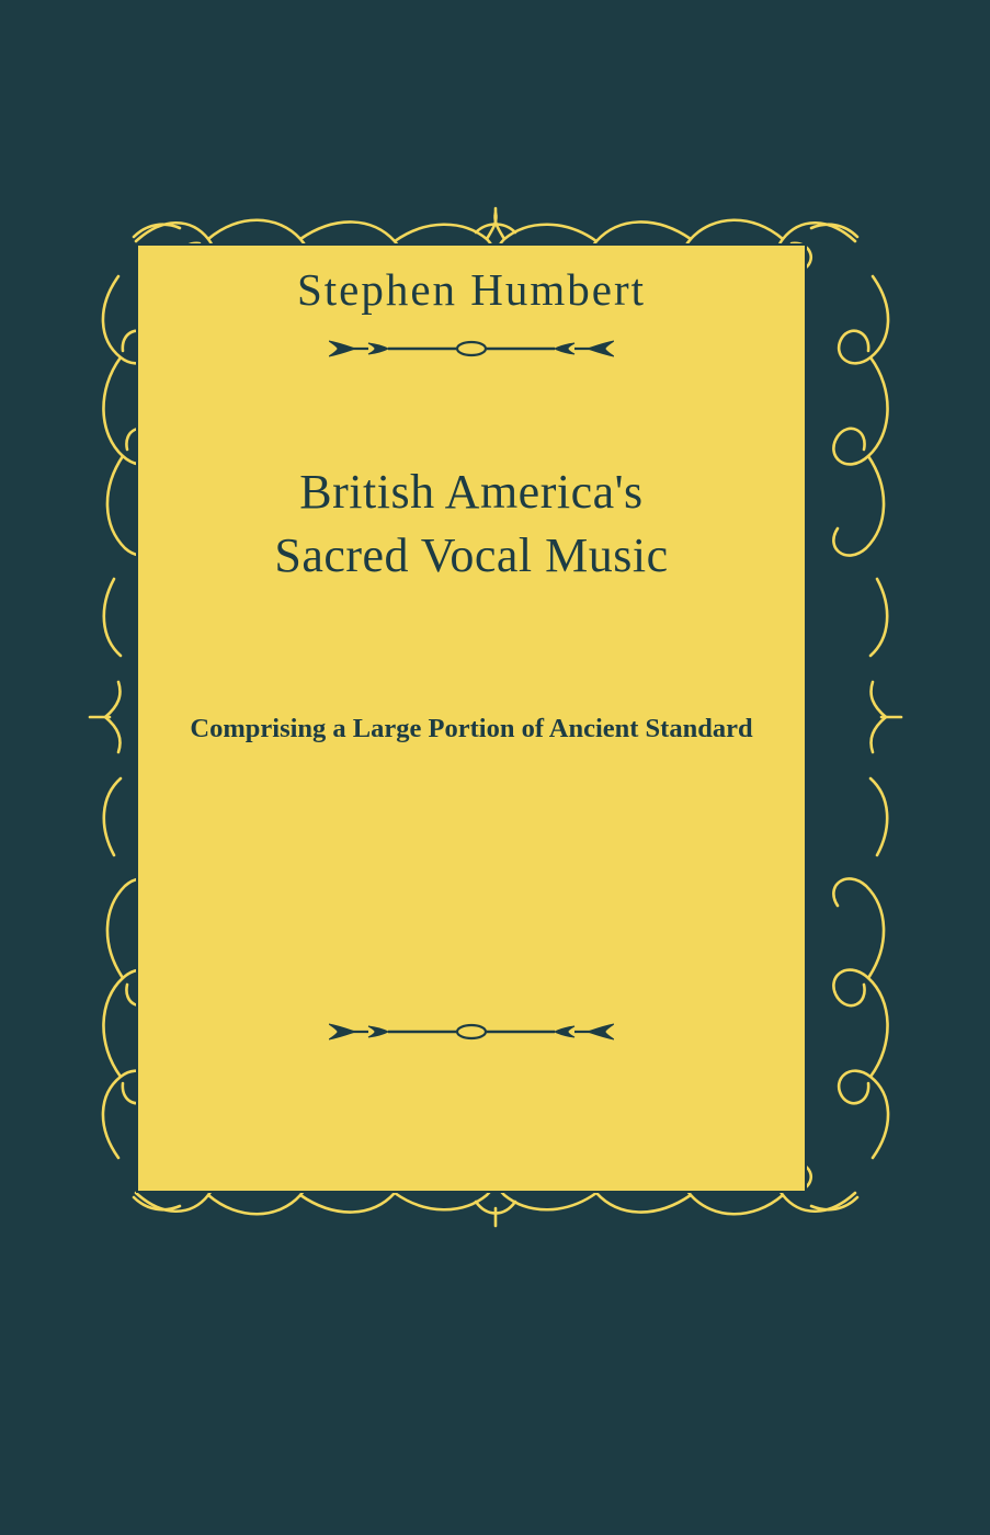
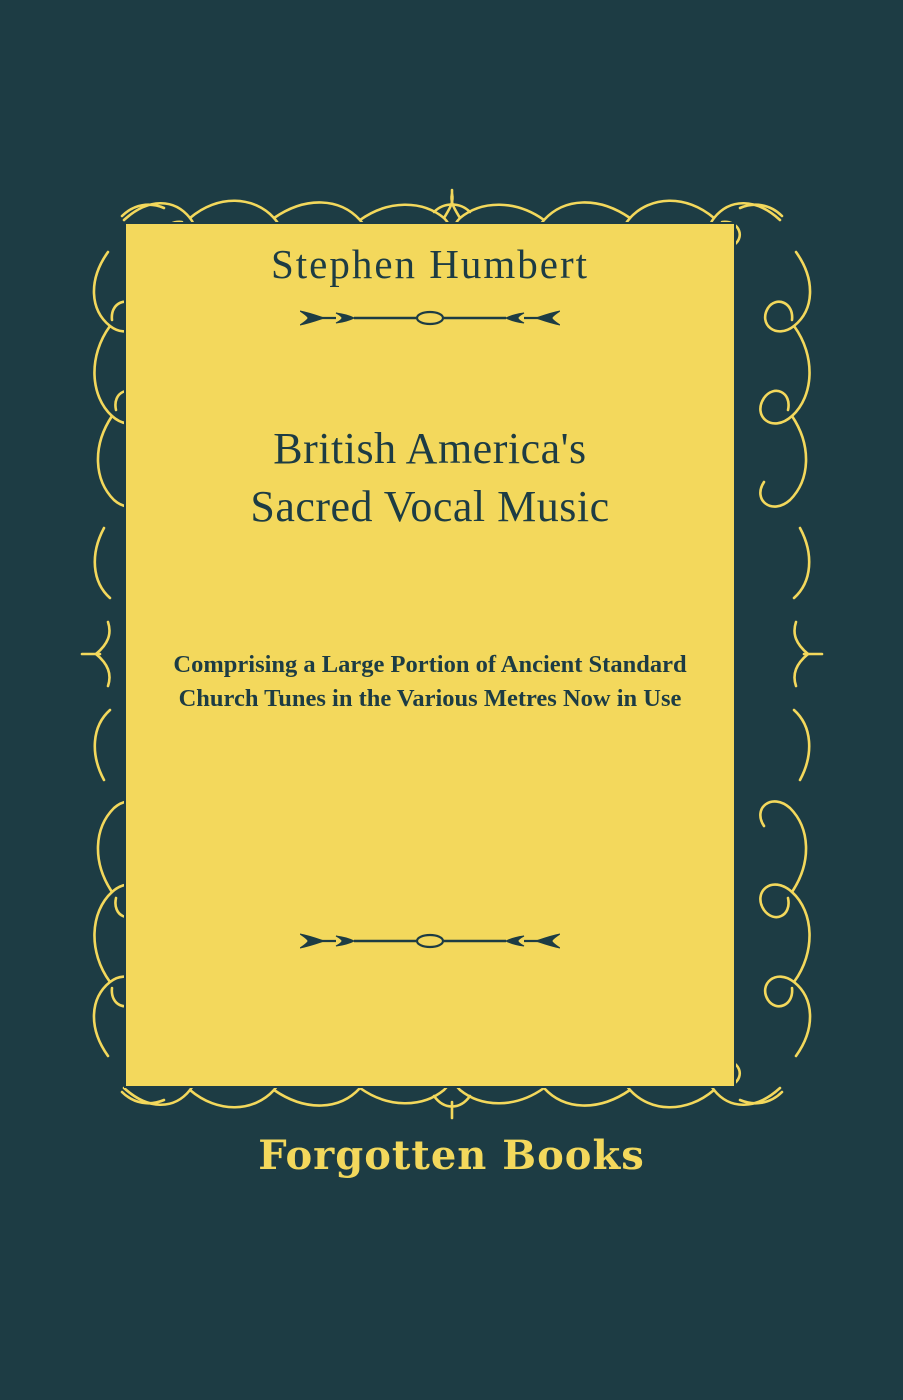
  Stephen Humbert
  British America's
  Sacred Vocal Music
  Comprising a Large Portion of Ancient Standard
+ Church Tunes in the Various Metres Now in Use
+ Forgotten Books
